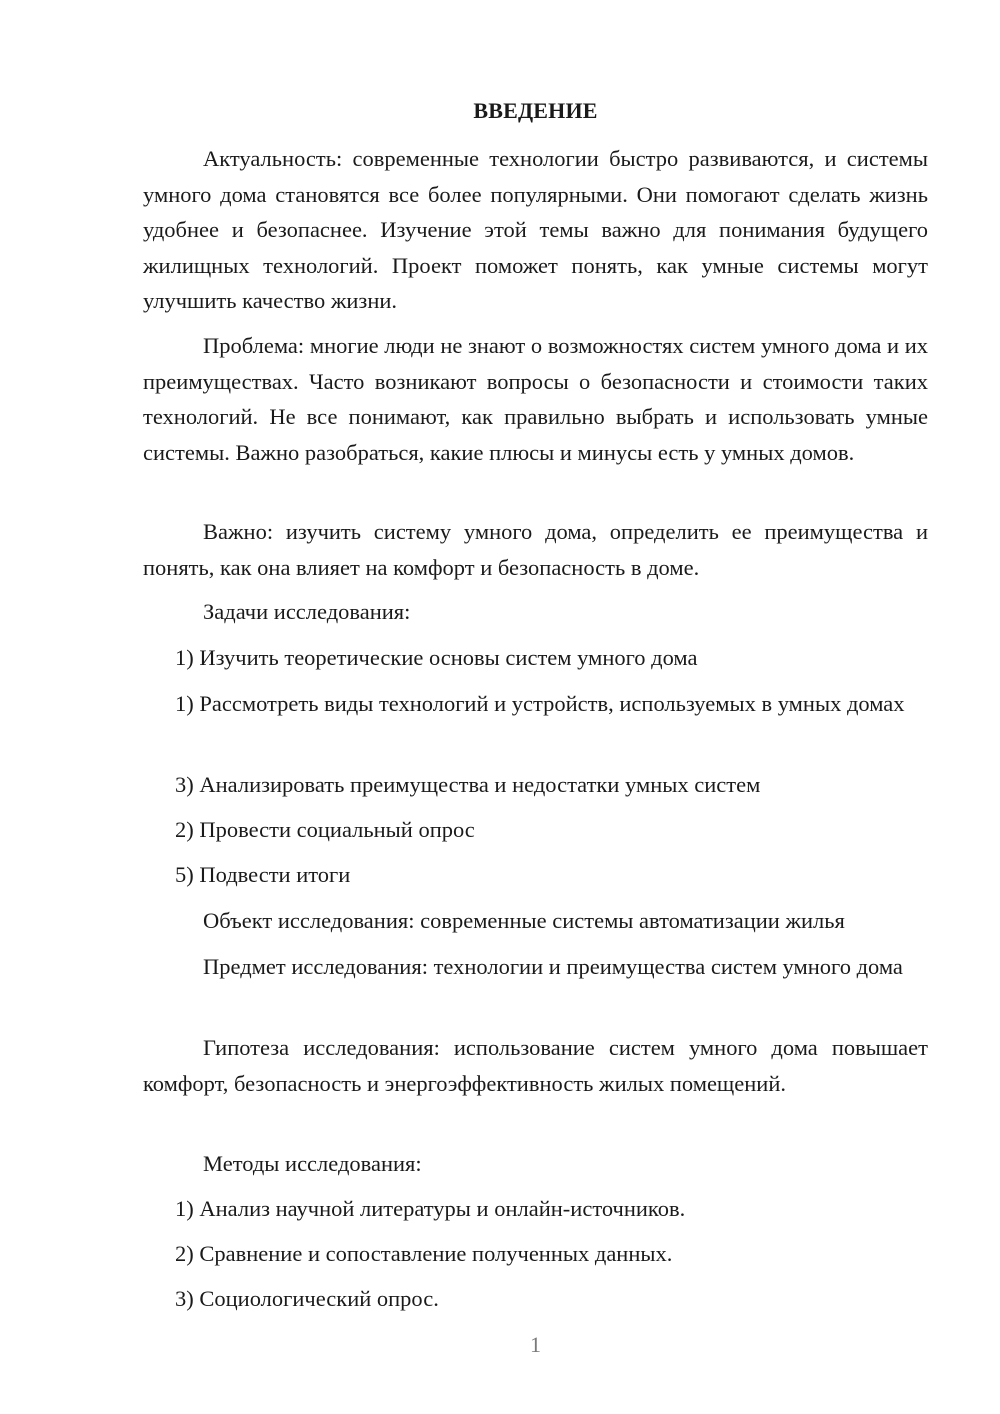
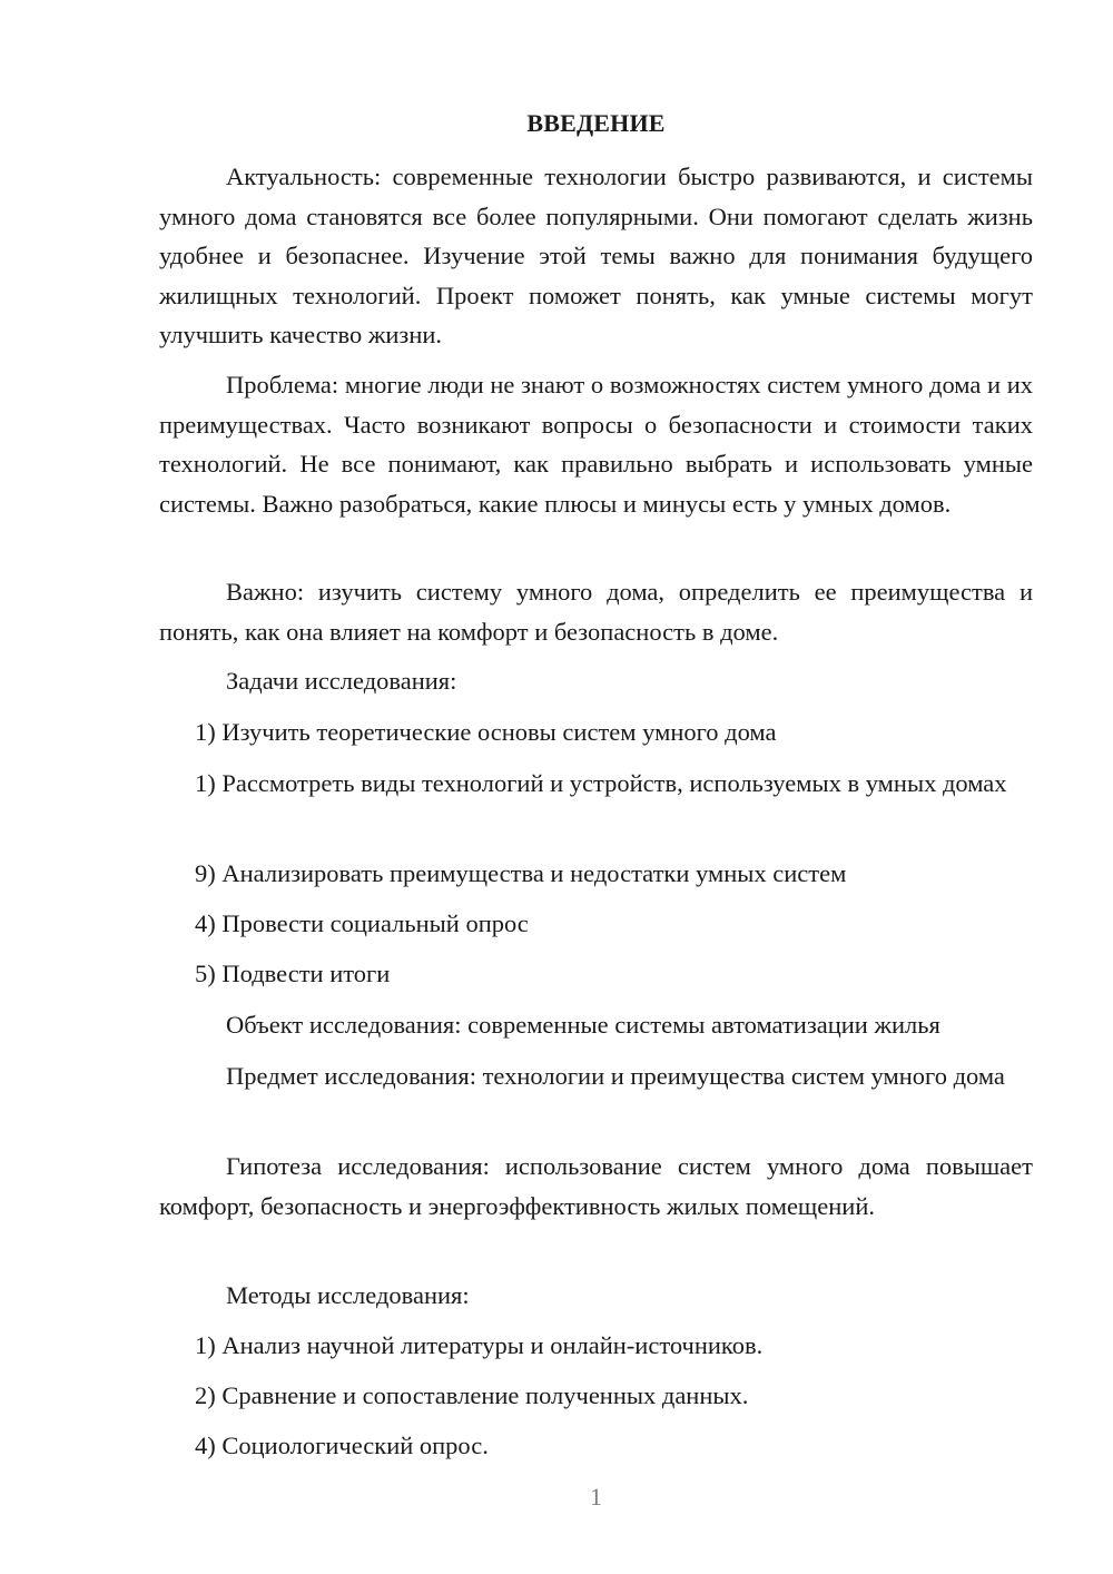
  ВВЕДЕНИЕ
  Актуальность: современные технологии быстро развиваются, и системы умного дома становятся все более популярными. Они помогают сделать жизнь удобнее и безопаснее. Изучение этой темы важно для понимания будущего жилищных технологий. Проект поможет понять, как умные системы могут улучшить качество жизни.
  Проблема: многие люди не знают о возможностях систем умного дома и их преимуществах. Часто возникают вопросы о безопасности и стоимости таких технологий. Не все понимают, как правильно выбрать и использовать умные системы. Важно разобраться, какие плюсы и минусы есть у умных домов.
  Важно: изучить систему умного дома, определить ее преимущества и понять, как она влияет на комфорт и безопасность в доме.
  Задачи исследования:
  1) Изучить теоретические основы систем умного дома
  1) Рассмотреть виды технологий и устройств, используемых в умных домах
- 3) Анализировать преимущества и недостатки умных систем
+ 9) Анализировать преимущества и недостатки умных систем
- 2) Провести социальный опрос
+ 4) Провести социальный опрос
  5) Подвести итоги
  Объект исследования: современные системы автоматизации жилья
  Предмет исследования: технологии и преимущества систем умного дома
  Гипотеза исследования: использование систем умного дома повышает комфорт, безопасность и энергоэффективность жилых помещений.
  Методы исследования:
  1) Анализ научной литературы и онлайн-источников.
  2) Сравнение и сопоставление полученных данных.
- 3) Социологический опрос.
+ 4) Социологический опрос.
  1
